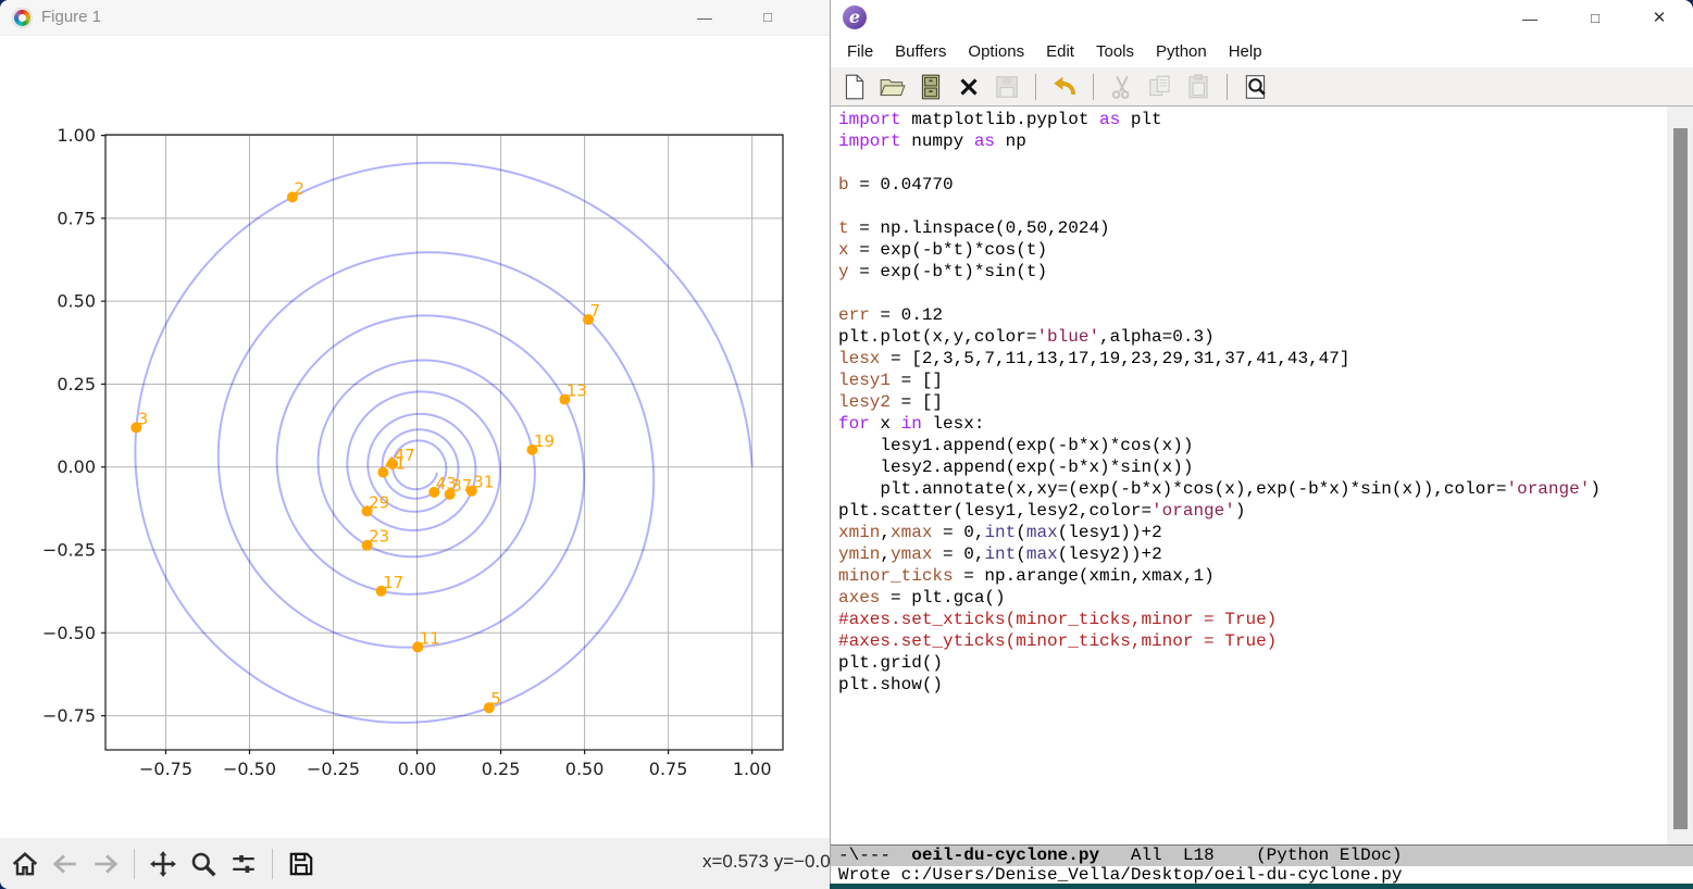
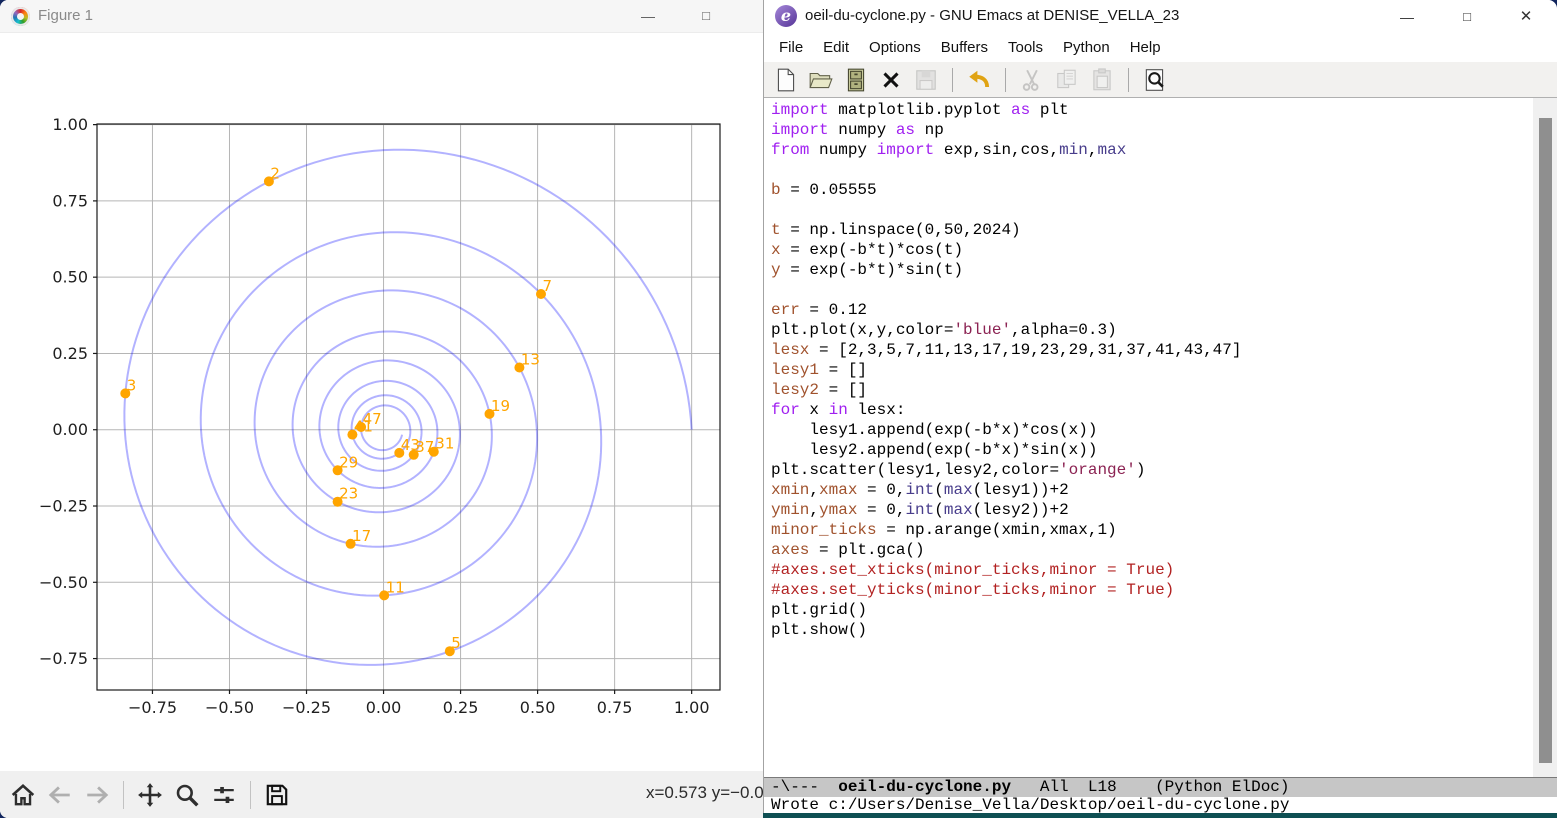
  Figure 1
  —
  □
  2
  3
  5
  7
  11
  13
  17
  19
  23
  29
  31
  37
  41
  43
  47
  −0.75
  −0.50
  −0.25
  0.00
  0.25
  0.50
  0.75
  1.00
  −0.75
  −0.50
  −0.25
  0.00
  0.25
  0.50
  0.75
  1.00
  x=0.573 y=−0.0
  e
+ oeil-du-cyclone.py - GNU Emacs at DENISE_VELLA_23
  —
  □
  ✕
  File
- Buffers
+ Edit
  Options
- Edit
+ Buffers
  Tools
  Python
  Help
  import matplotlib.pyplot as plt
  import numpy as np
+ from numpy import exp,sin,cos,min,max
- b = 0.04770
+ b = 0.05555
  t = np.linspace(0,50,2024)
  x = exp(-b*t)*cos(t)
  y = exp(-b*t)*sin(t)
  err = 0.12
  plt.plot(x,y,color='blue',alpha=0.3)
  lesx = [2,3,5,7,11,13,17,19,23,29,31,37,41,43,47]
  lesy1 = []
  lesy2 = []
  for x in lesx:
  lesy1.append(exp(-b*x)*cos(x))
  lesy2.append(exp(-b*x)*sin(x))
- plt.annotate(x,xy=(exp(-b*x)*cos(x),exp(-b*x)*sin(x)),color='orange')
  plt.scatter(lesy1,lesy2,color='orange')
  xmin,xmax = 0,int(max(lesy1))+2
  ymin,ymax = 0,int(max(lesy2))+2
  minor_ticks = np.arange(xmin,xmax,1)
  axes = plt.gca()
  #axes.set_xticks(minor_ticks,minor = True)
  #axes.set_yticks(minor_ticks,minor = True)
  plt.grid()
  plt.show()
  -\--- oeil-du-cyclone.py All L18 (Python ElDoc)
  Wrote c:/Users/Denise_Vella/Desktop/oeil-du-cyclone.py
